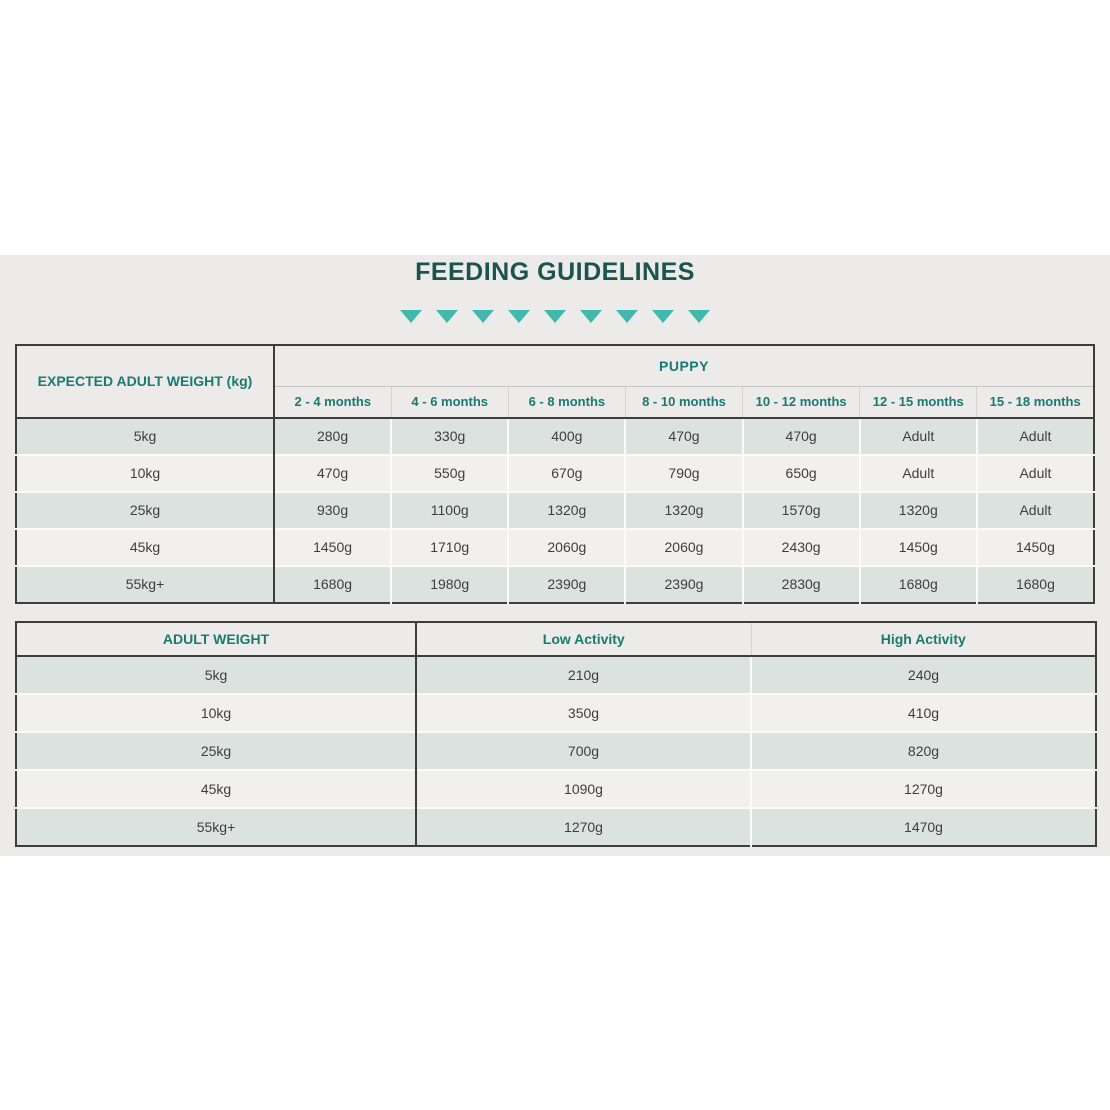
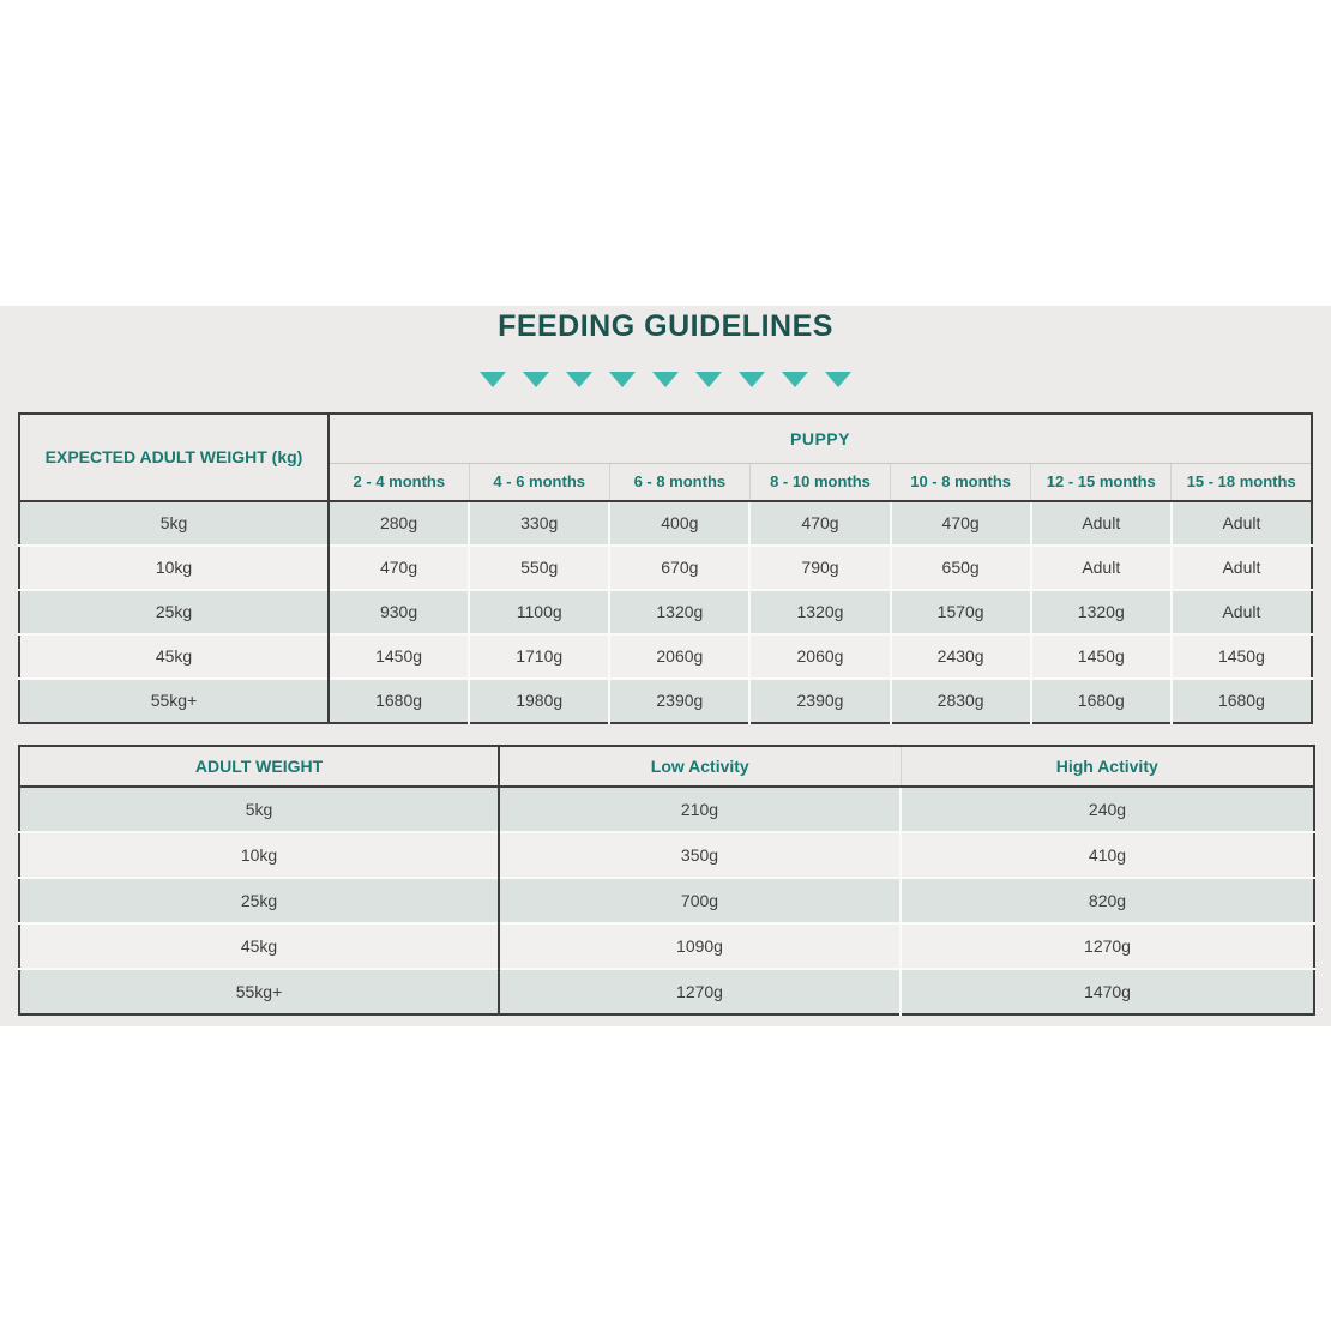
  FEEDING GUIDELINES
  EXPECTED ADULT WEIGHT (kg)	PUPPY
- 2 - 4 months	4 - 6 months	6 - 8 months	8 - 10 months	10 - 12 months	12 - 15 months	15 - 18 months
+ 2 - 4 months	4 - 6 months	6 - 8 months	8 - 10 months	10 - 8 months	12 - 15 months	15 - 18 months
  5kg	280g	330g	400g	470g	470g	Adult	Adult
  10kg	470g	550g	670g	790g	650g	Adult	Adult
  25kg	930g	1100g	1320g	1320g	1570g	1320g	Adult
  45kg	1450g	1710g	2060g	2060g	2430g	1450g	1450g
  55kg+	1680g	1980g	2390g	2390g	2830g	1680g	1680g
  ADULT WEIGHT	Low Activity	High Activity
  5kg	210g	240g
  10kg	350g	410g
  25kg	700g	820g
  45kg	1090g	1270g
  55kg+	1270g	1470g
